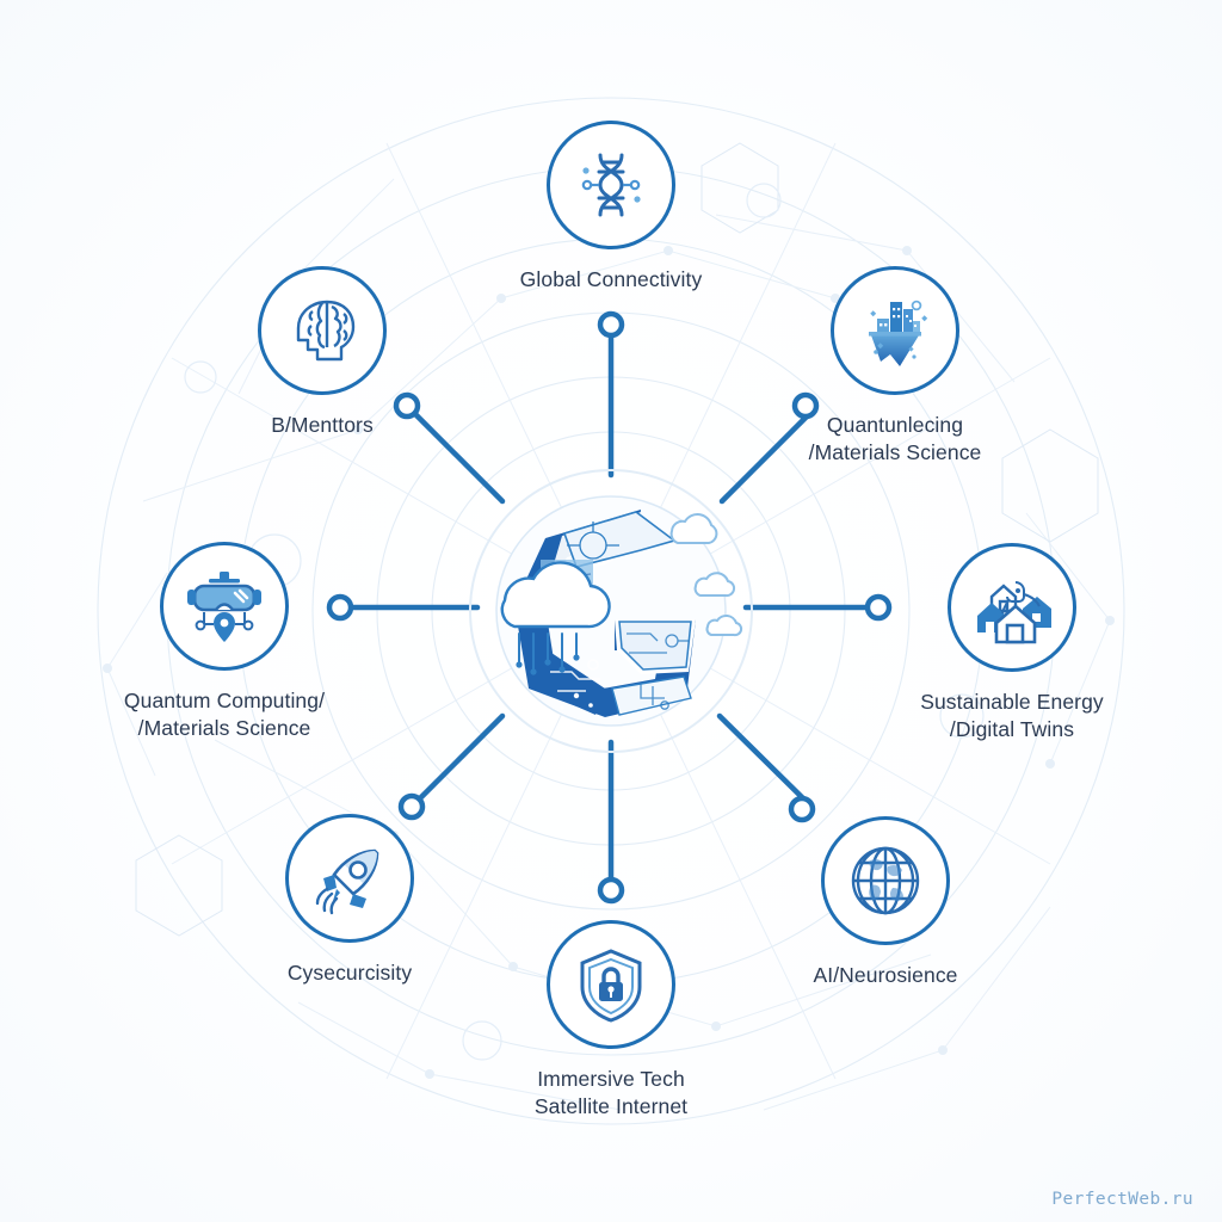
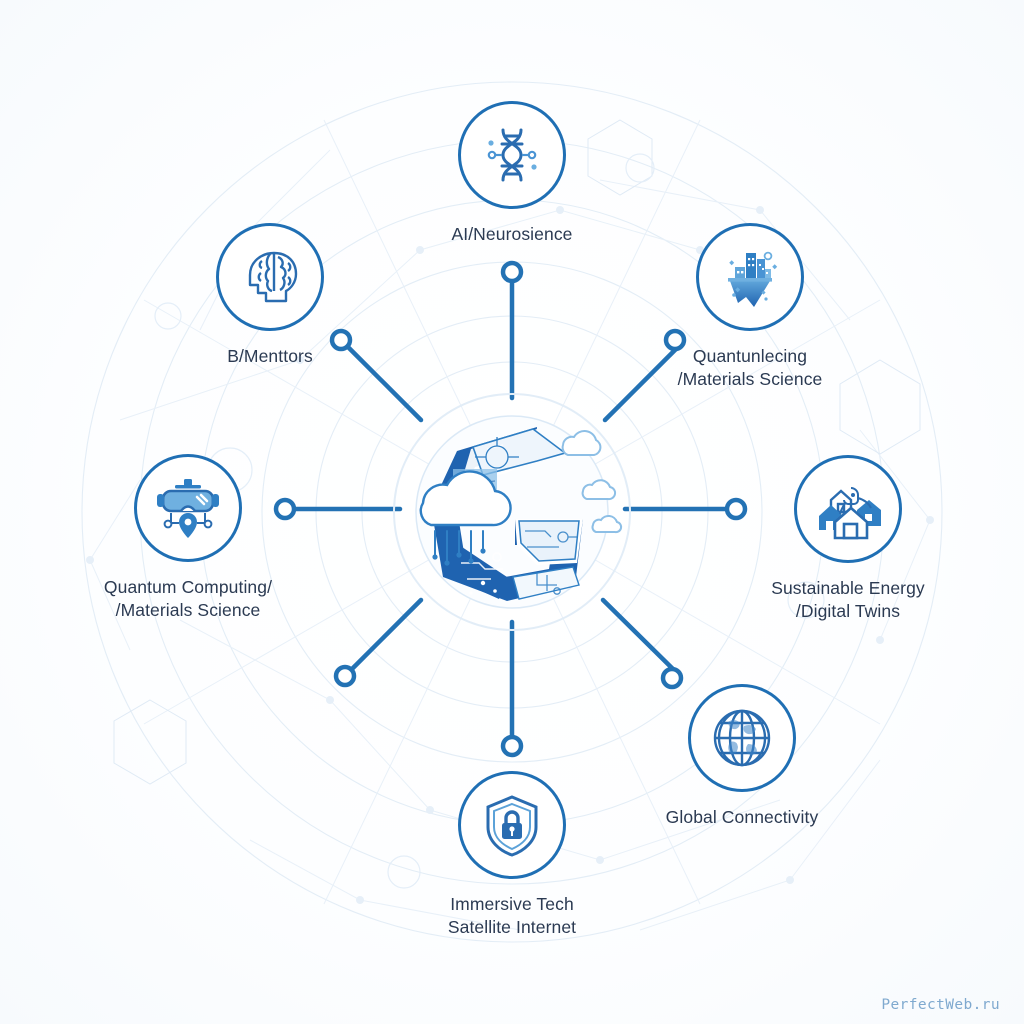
- Global Connectivity
+ AI/Neurosience
  Quantunlecing
  /Materials Science
  Sustainable Energy
  /Digital Twins
- AI/Neurosience
+ Global Connectivity
  Immersive Tech
  Satellite Internet
- Cysecurcisity
  Quantum Computing/
  /Materials Science
  B/Menttors
  PerfectWeb.ru
